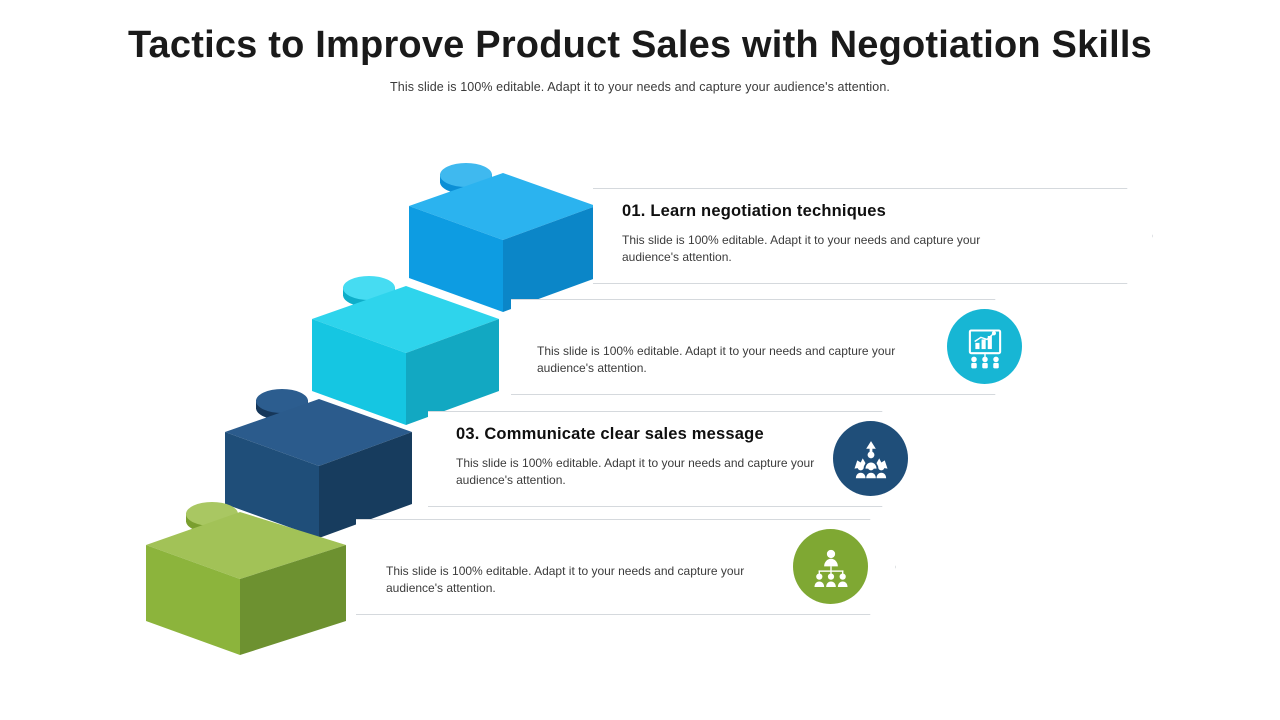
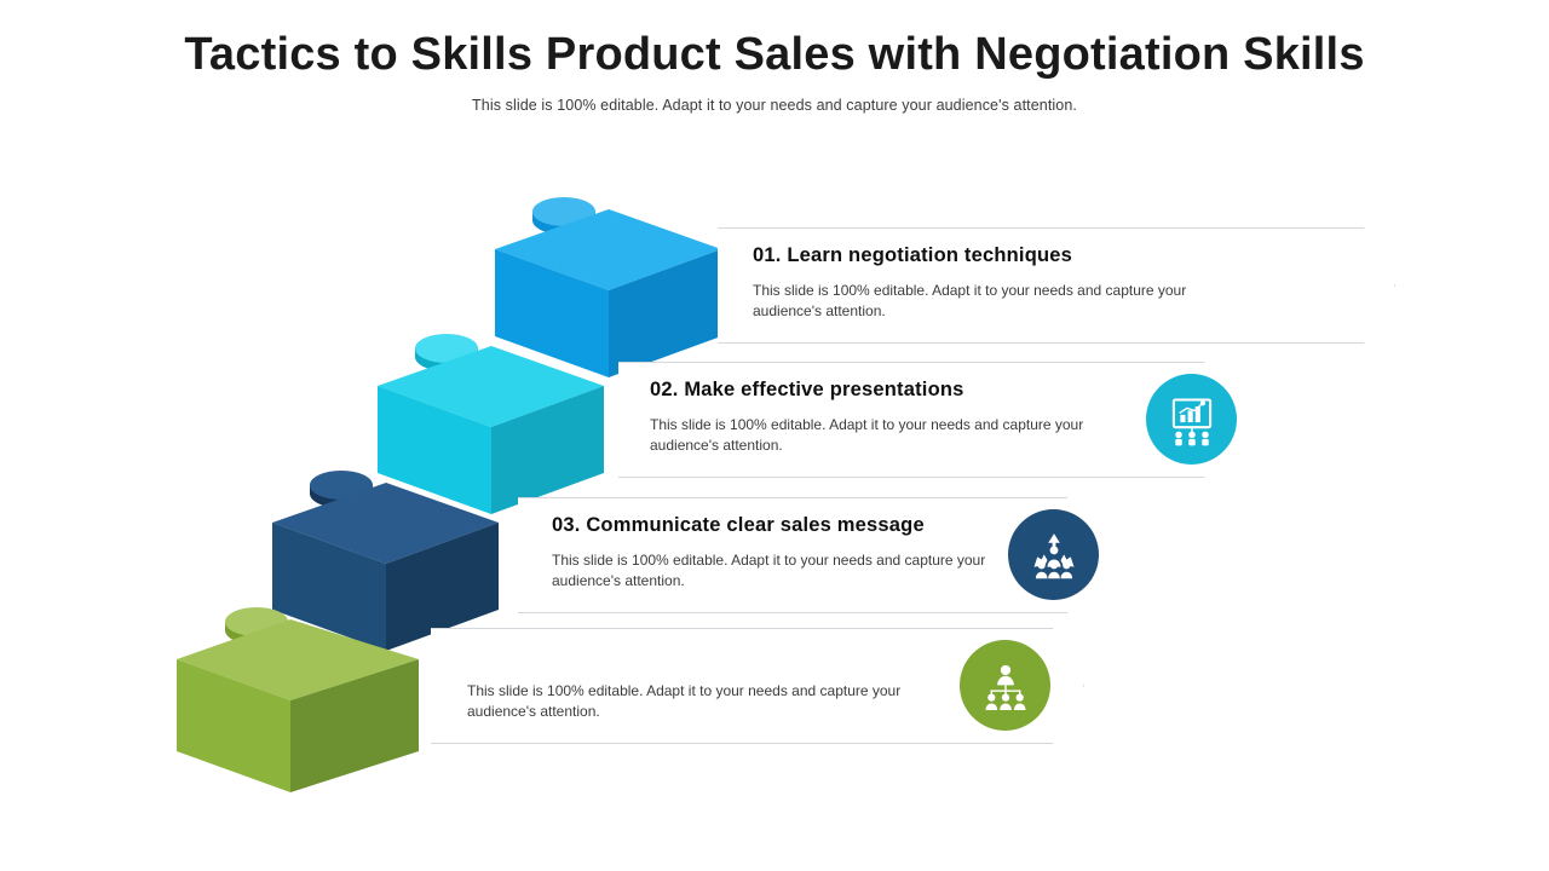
- Tactics to Improve Product Sales with Negotiation Skills
+ Tactics to Skills Product Sales with Negotiation Skills
  This slide is 100% editable. Adapt it to your needs and capture your audience's attention.
  01. Learn negotiation techniques
  This slide is 100% editable. Adapt it to your needs and capture your audience's attention.
+ 02. Make effective presentations
  This slide is 100% editable. Adapt it to your needs and capture your audience's attention.
  03. Communicate clear sales message
  This slide is 100% editable. Adapt it to your needs and capture your audience's attention.
  This slide is 100% editable. Adapt it to your needs and capture your audience's attention.
